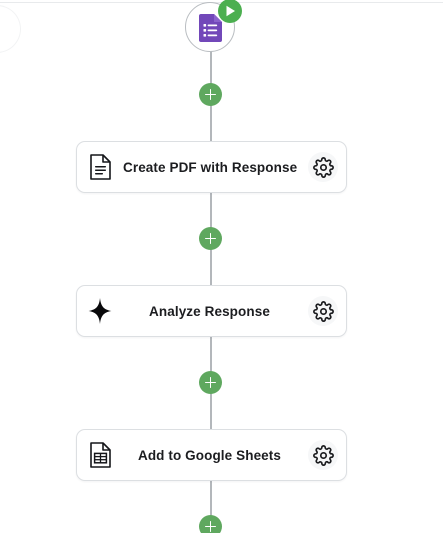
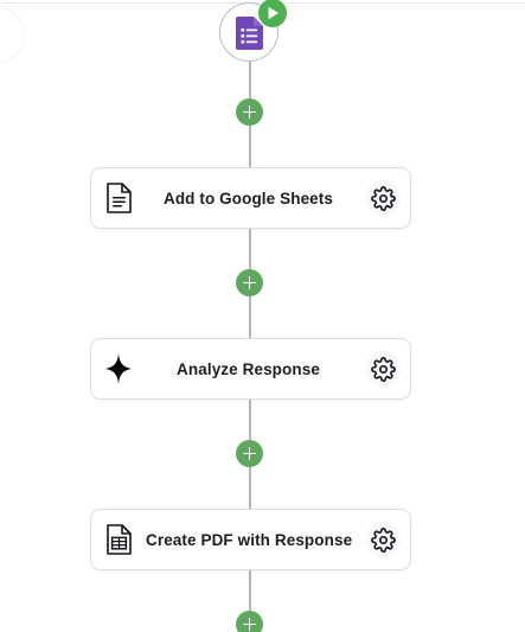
- Create PDF with Response
+ Add to Google Sheets
  Analyze Response
- Add to Google Sheets
+ Create PDF with Response
